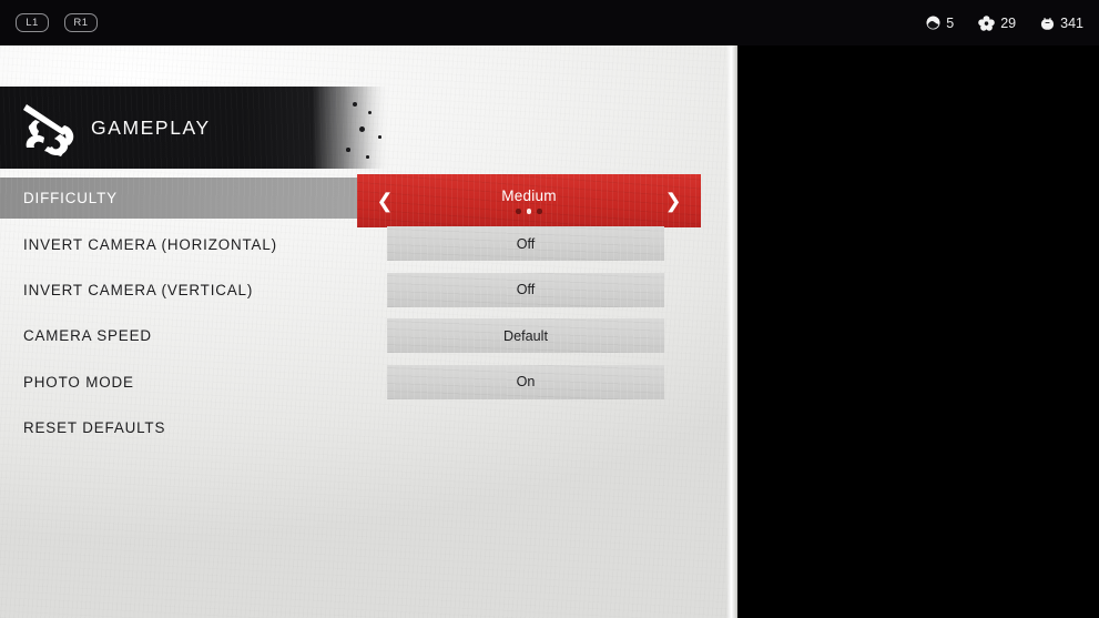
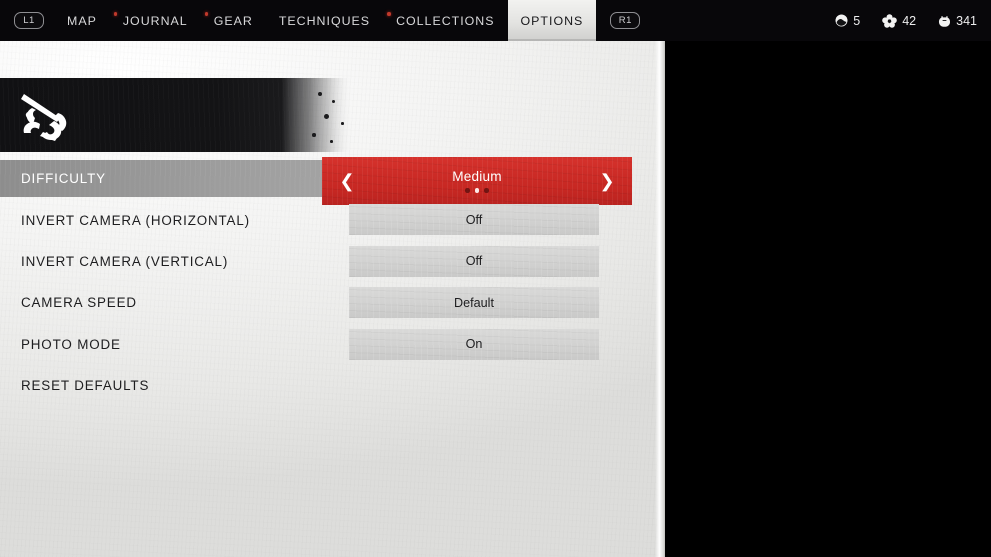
- GAMEPLAY
  DIFFICULTY
  ❮
  Medium
  ❯
  INVERT CAMERA (HORIZONTAL)
  Off
  INVERT CAMERA (VERTICAL)
  Off
  CAMERA SPEED
  Default
  PHOTO MODE
  On
  RESET DEFAULTS
  L1
+ MAP
+ JOURNAL
+ GEAR
+ TECHNIQUES
+ COLLECTIONS
+ OPTIONS
  R1
  5
- 29
+ 42
  341
